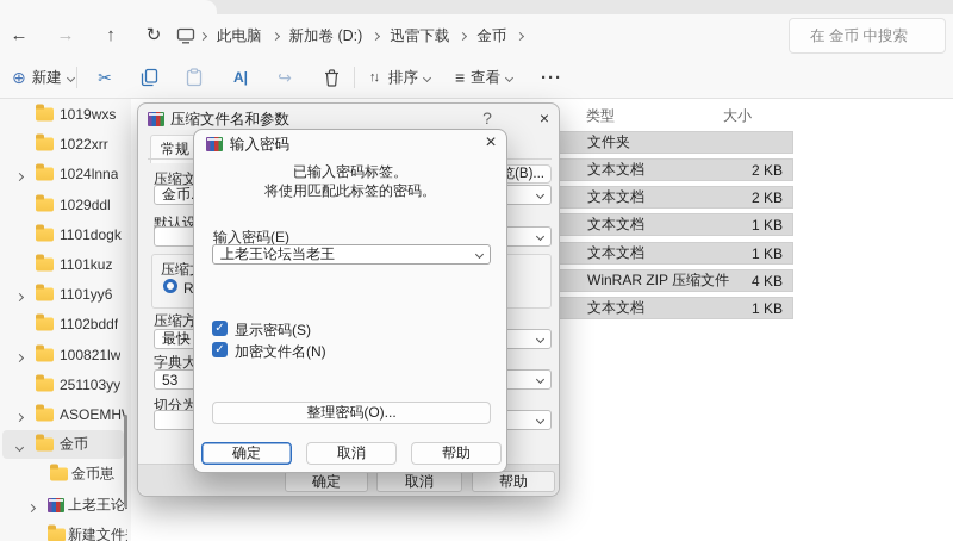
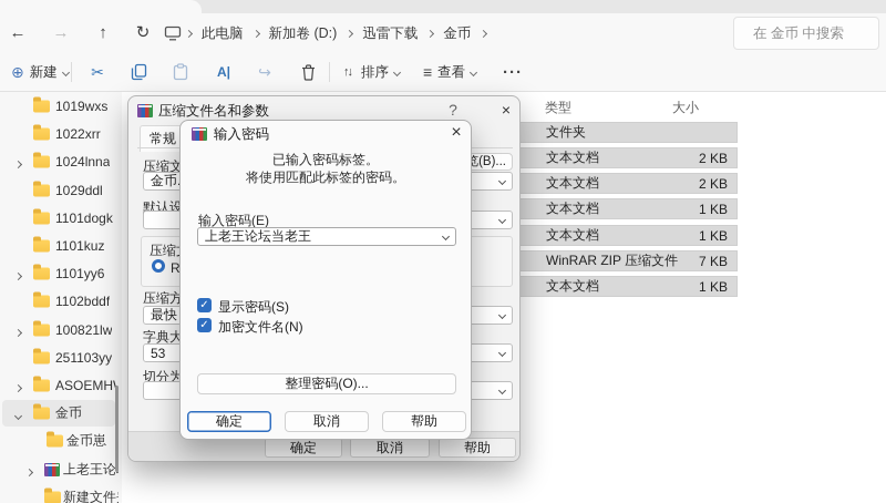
  ←
  →
  ↑
  ↻
  此电脑
  新加卷 (D:)
  迅雷下载
  金币
  在 金币 中搜索
  ⊕
  新建
  ✂
  A|
  ↪
  ↑↓
  排序
  ≡
  查看
  ···
  类型
  大小
  文件夹
  文本文档
  2 KB
  文本文档
  2 KB
  文本文档
  1 KB
  文本文档
  1 KB
  WinRAR ZIP 压缩文件
- 4 KB
+ 7 KB
  文本文档
  1 KB
  1019wxs
  1022xrr
  1024lnna
  1029ddl
  1101dogk
  1101kuz
  1101yy6
  1102bddf
  100821lw
  251103yy
  ASOEMH
  金币
  金币崽
  上老王论
  新建文件
  压缩文件名和参数
  ?
  ×
  常规
  览(B)...
  默认设
  压缩方
  最快
  字典大
  53
  确定
  取消
  帮助
  输入密码
  ×
  已输入密码标签。
  将使用匹配此标签的密码。
  输入密码(E)
  上老王论坛当老王
  ✓
  显示密码(S)
  ✓
  加密文件名(N)
  整理密码(O)...
  确定
  取消
  帮助
